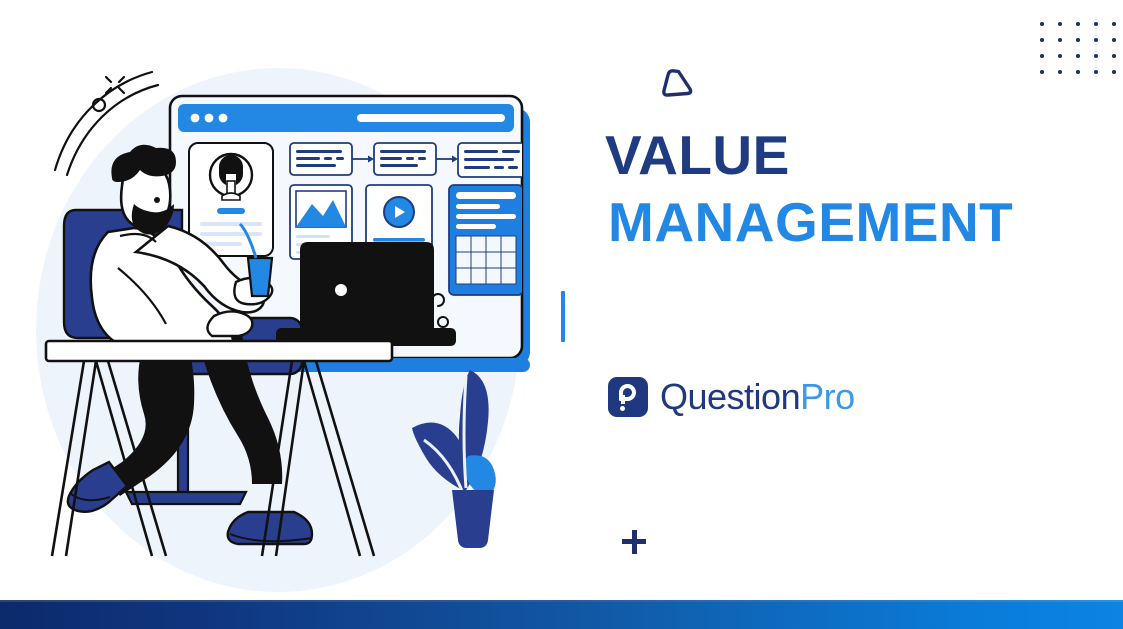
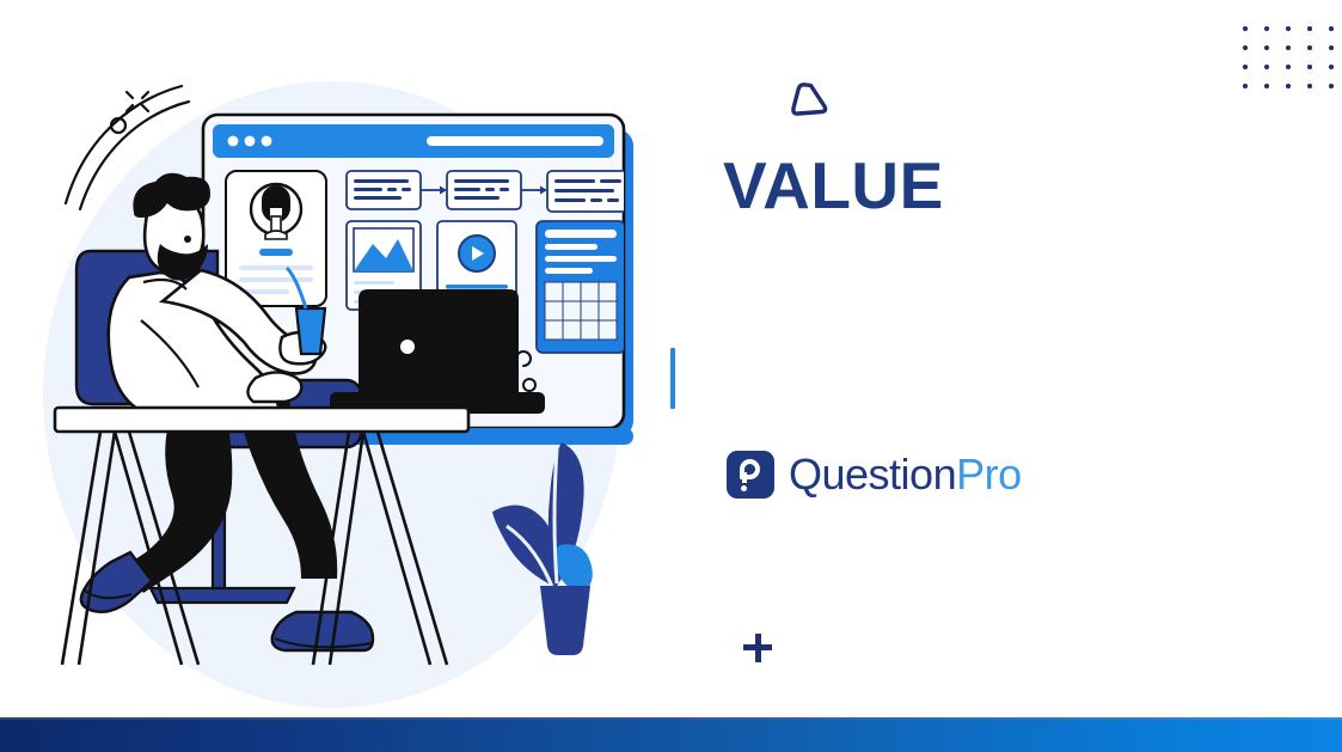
  VALUE
- MANAGEMENT
  QuestionPro
